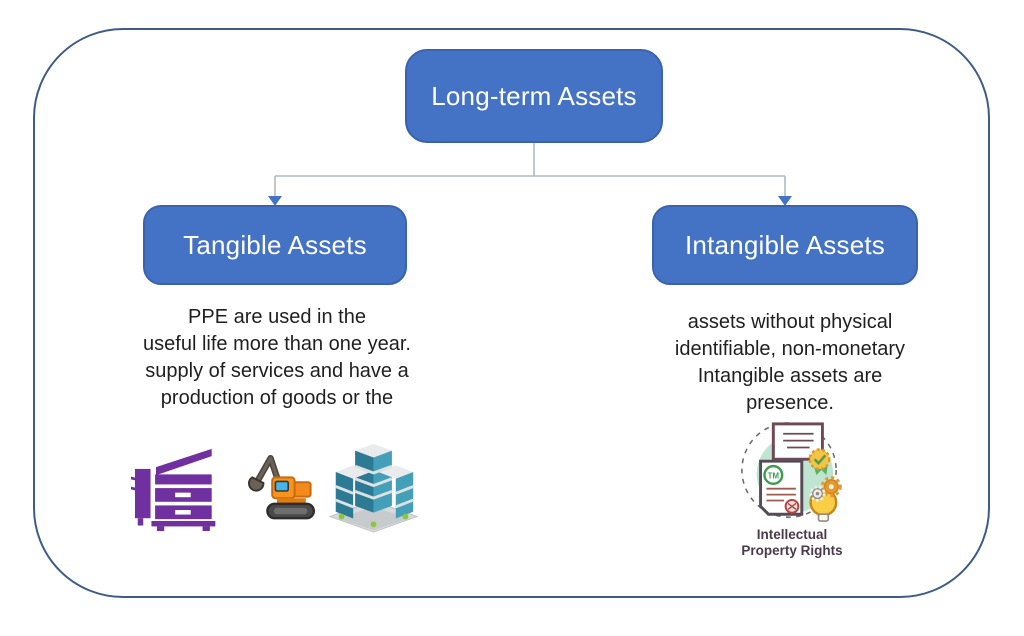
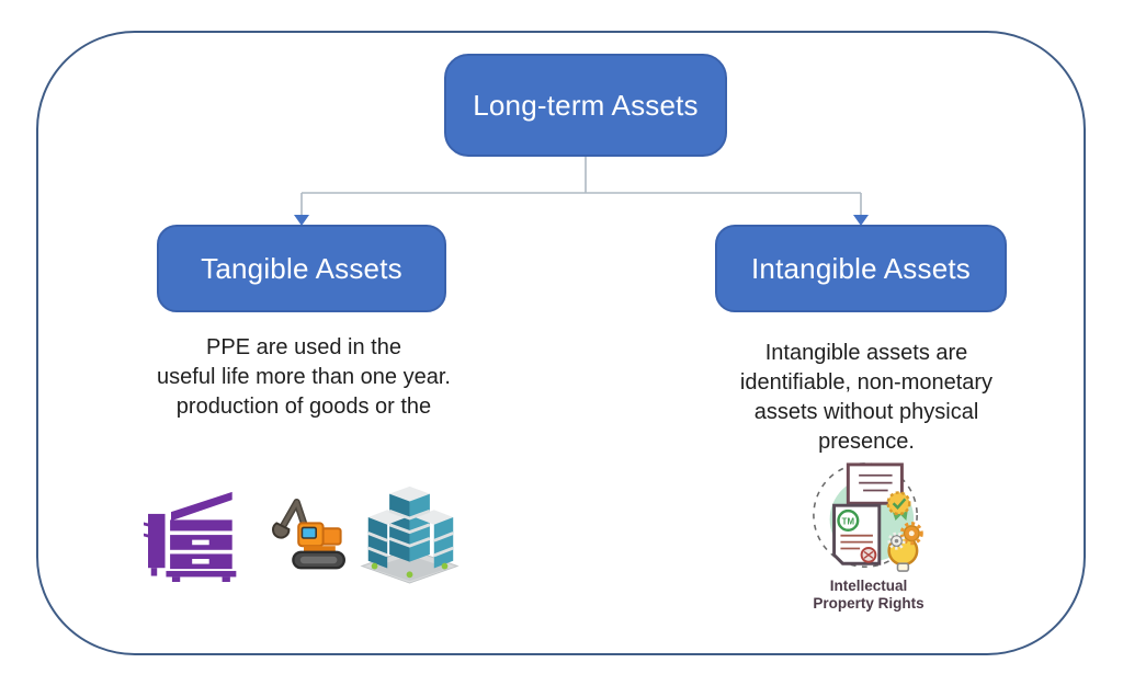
  Long-term Assets
  Tangible Assets
  Intangible Assets
  PPE are used in the
  useful life more than one year.
- supply of services and have a
  production of goods or the
- assets without physical
+ Intangible assets are
  identifiable, non-monetary
- Intangible assets are
+ assets without physical
  presence.
  TM
  Intellectual
  Property Rights
